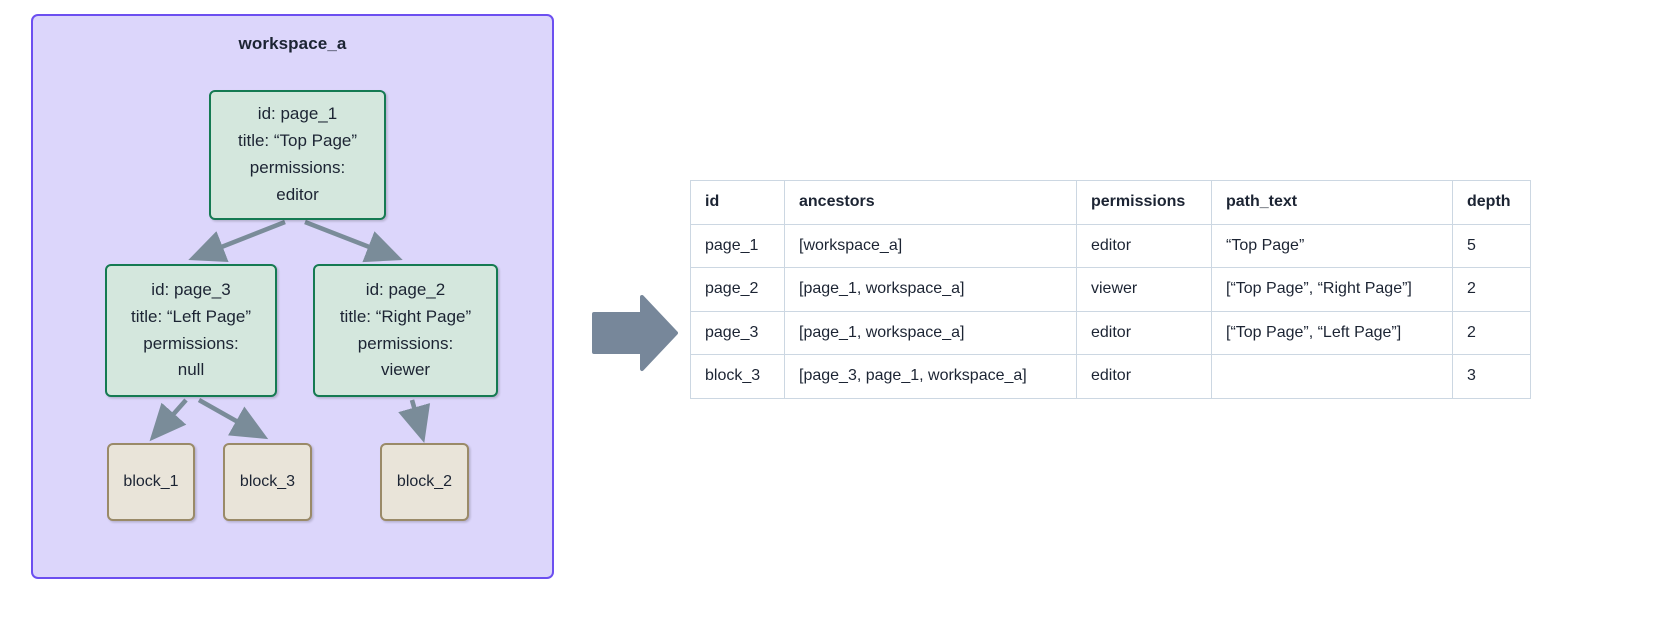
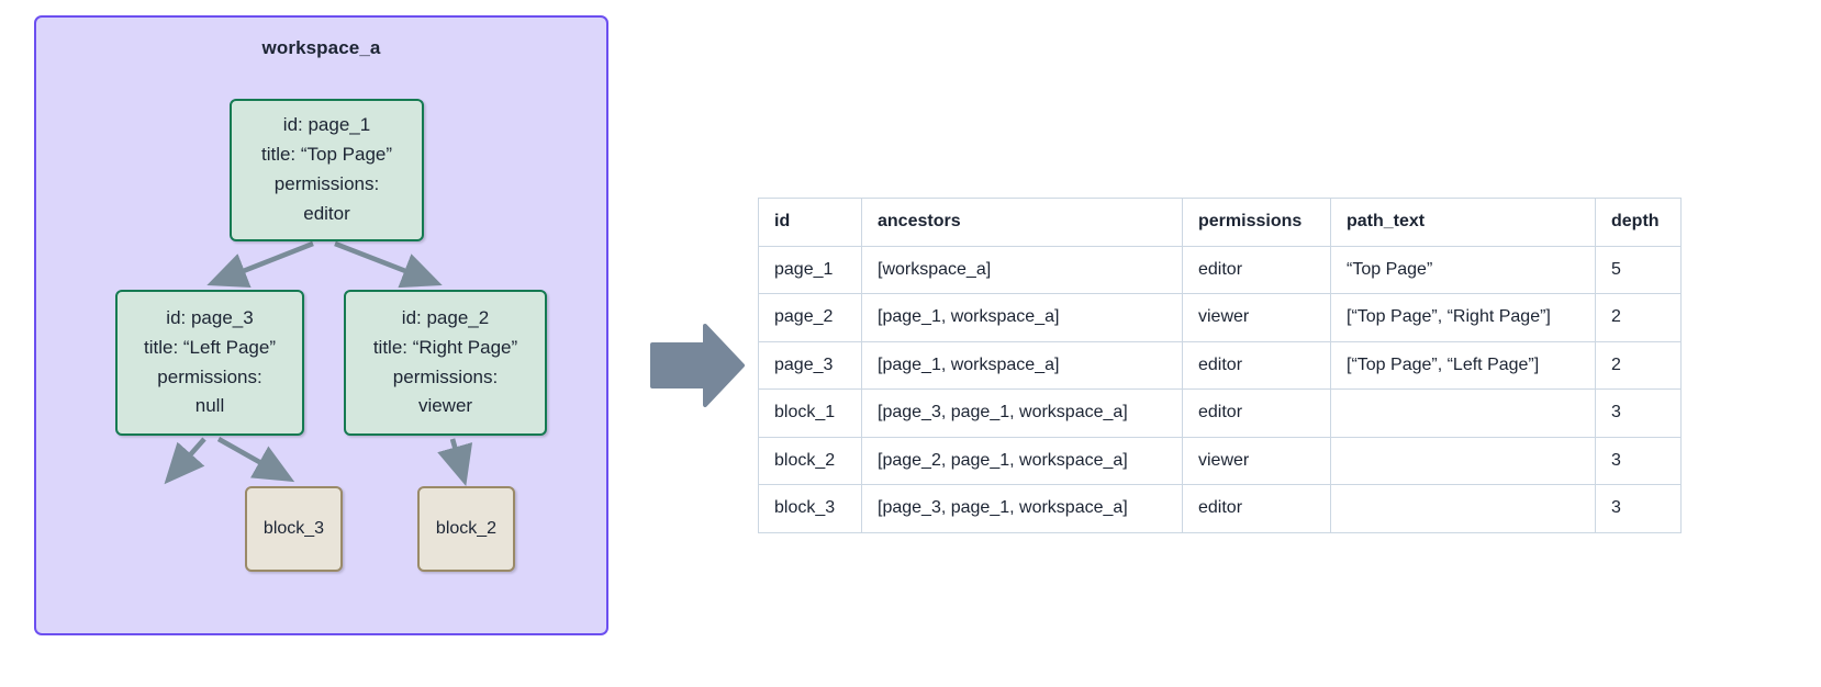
  workspace_a
  id: page_1
  title: “Top Page”
  permissions:
  editor
  id: page_3
  title: “Left Page”
  permissions:
  null
  id: page_2
  title: “Right Page”
  permissions:
  viewer
- block_1
  block_3
  block_2
  id	ancestors	permissions	path_text	depth
  page_1	[workspace_a]	editor	“Top Page”	5
  page_2	[page_1, workspace_a]	viewer	[“Top Page”, “Right Page”]	2
  page_3	[page_1, workspace_a]	editor	[“Top Page”, “Left Page”]	2
+ block_1	[page_3, page_1, workspace_a]	editor		3
+ block_2	[page_2, page_1, workspace_a]	viewer		3
  block_3	[page_3, page_1, workspace_a]	editor		3
